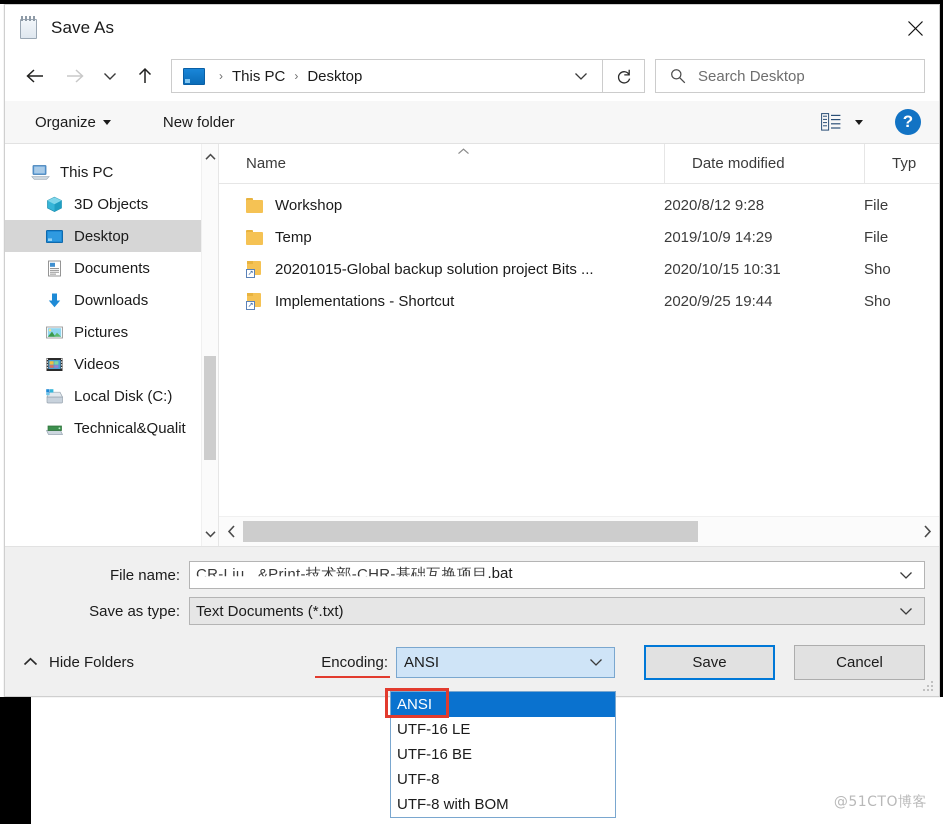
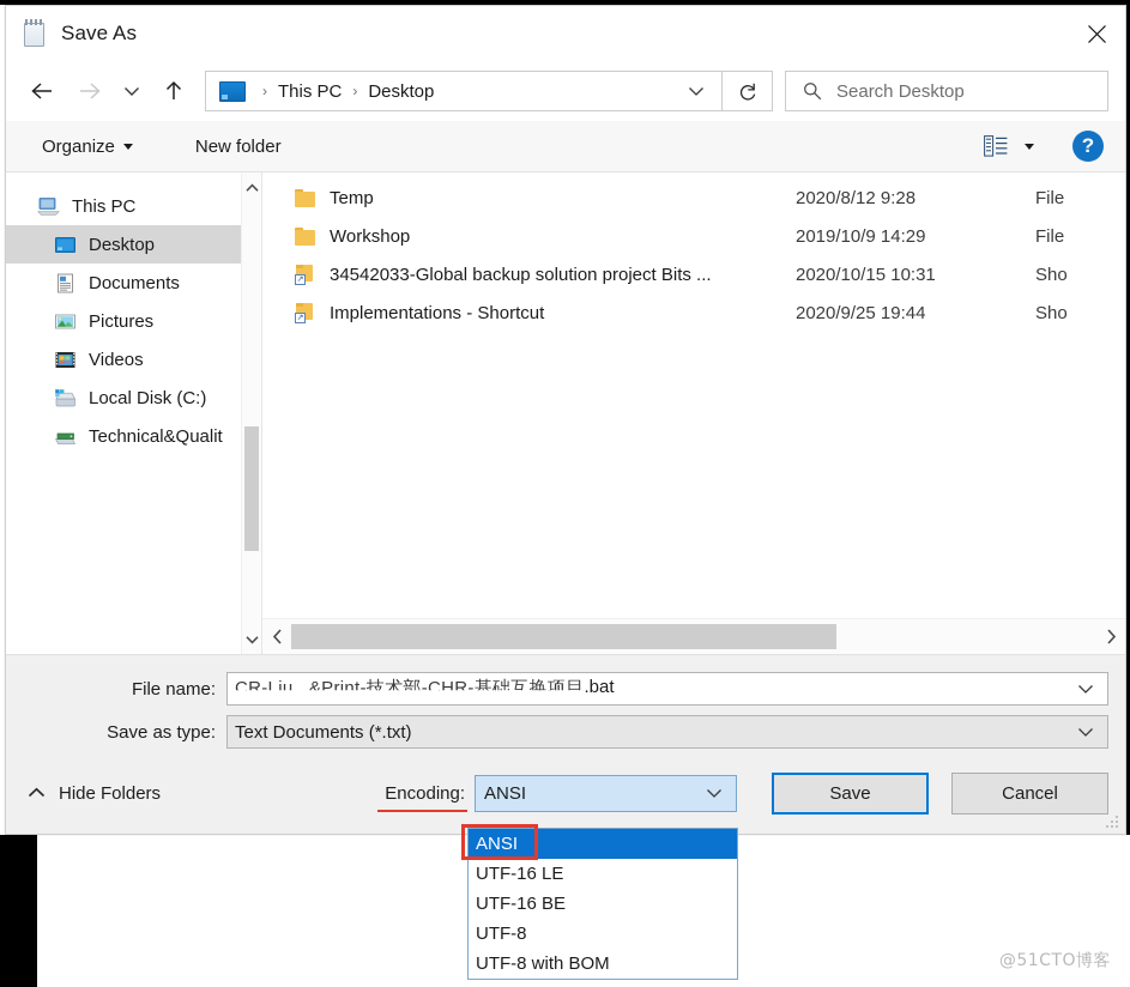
  Save As
  ›
  This PC
  ›
  Desktop
  Search Desktop
  Organize
  New folder
  ?
  This PC
- 3D Objects
  Desktop
  Documents
- Downloads
  Pictures
  Videos
  Local Disk (C:)
  Technical&Qualit
- Name
- Date modified
- Typ
- Workshop
+ Temp
  2020/8/12 9:28
  File
- Temp
+ Workshop
  2019/10/9 14:29
  File
- 20201015-Global backup solution project Bits ...
+ 34542033-Global backup solution project Bits ...
  2020/10/15 10:31
  Sho
  Implementations - Shortcut
  2020/9/25 19:44
  Sho
  File name:
  CR-Liu...&Print-技术部-CHR-基础互换项目.bat
  Save as type:
  Text Documents (*.txt)
  Hide Folders
  Encoding:
  ANSI
  Save
  Cancel
  ANSI
  UTF-16 LE
  UTF-16 BE
  UTF-8
  UTF-8 with BOM
  @51CTO博客
